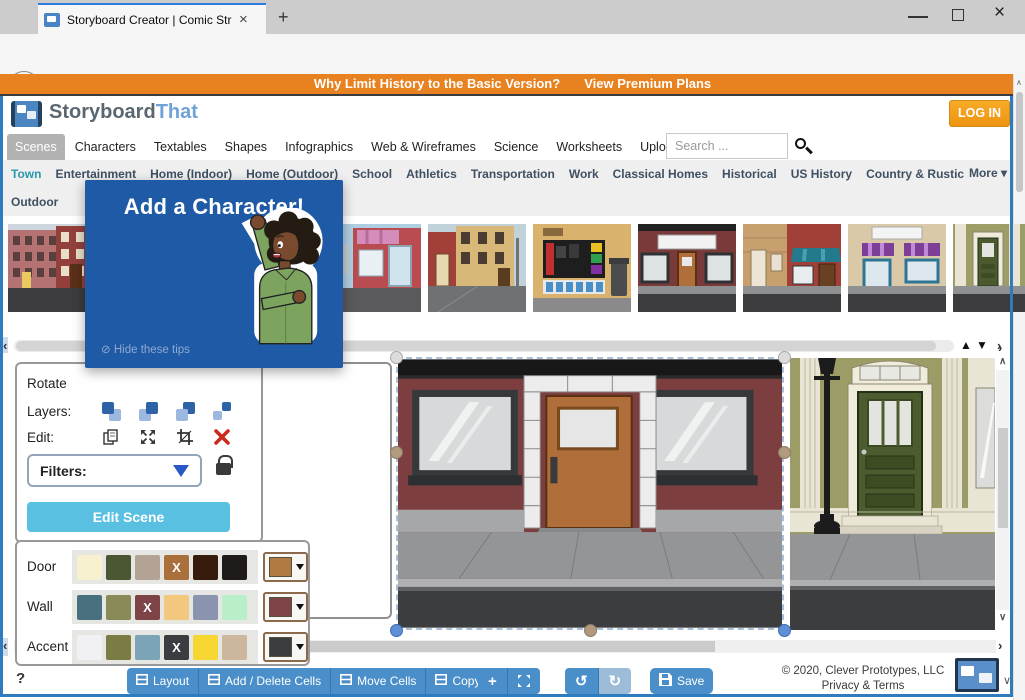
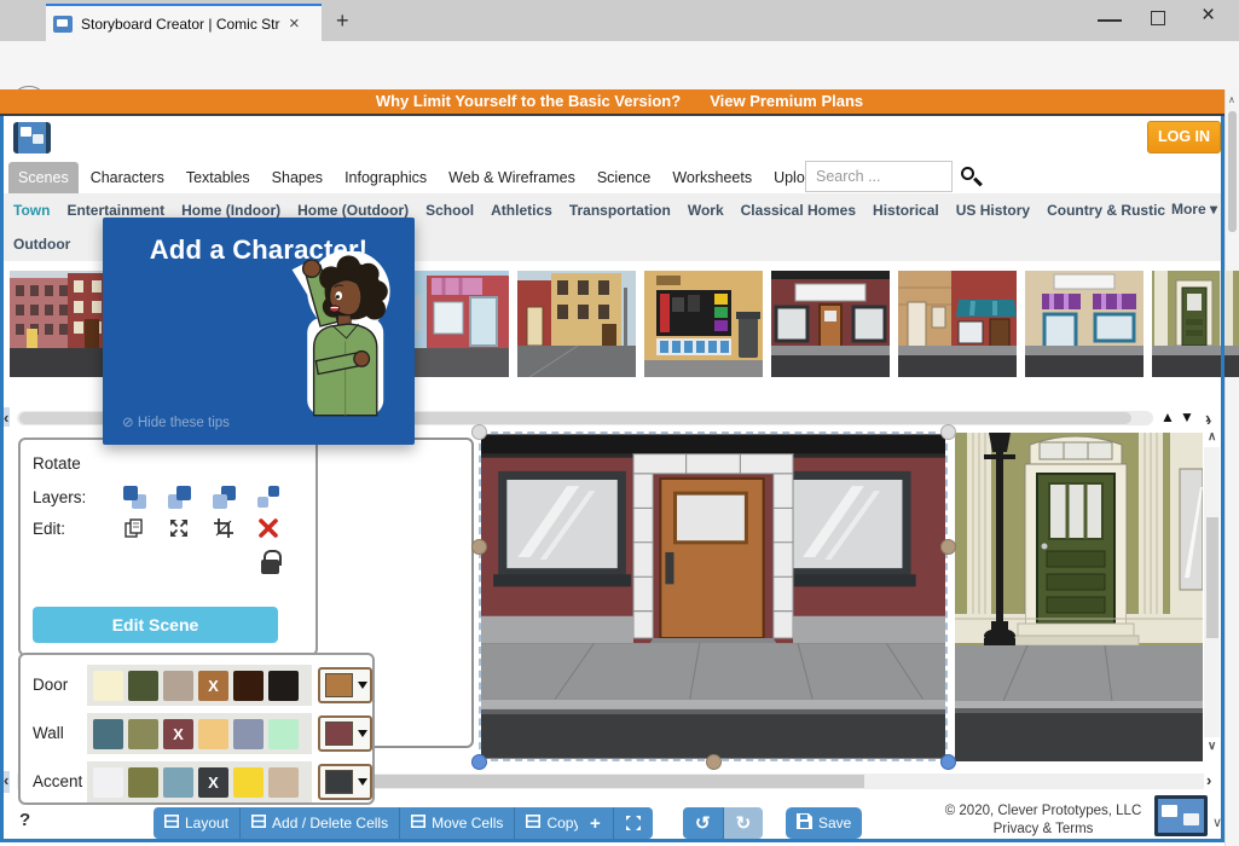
  Storyboard Creator | Comic Str
  ×
  +
  ×
- Why Limit History to the Basic Version? View Premium Plans
+ Why Limit Yourself to the Basic Version? View Premium Plans
  ∧
- StoryboardThat
  LOG IN
  Scenes
  Characters
  Textables
  Shapes
  Infographics
  Web & Wireframes
  Science
  Worksheets
  Search ...
  Town
  Entertainment
  Home (Indoor)
  Home (Outdoor)
  School
  Athletics
  Transportation
  Work
  Classical Homes
  Historical
  US History
  Country & Rustic
  More ▾
  Outdoor
  ‹
  ▲
  ▼
  ›
  ∧
  ∨
  ‹
  ›
  Rotate
  Layers:
  Edit:
- Filters:
  Edit Scene
  Door
  X
  Wall
  X
  Accent
  X
  Add a Character!
  ⊘ Hide these tips
  ?
  Layout
  Add / Delete Cells
  Move Cells
  +
  ↺
  ↻
  Save
  © 2020, Clever Prototypes, LLC
  Privacy & Terms
  ∨
